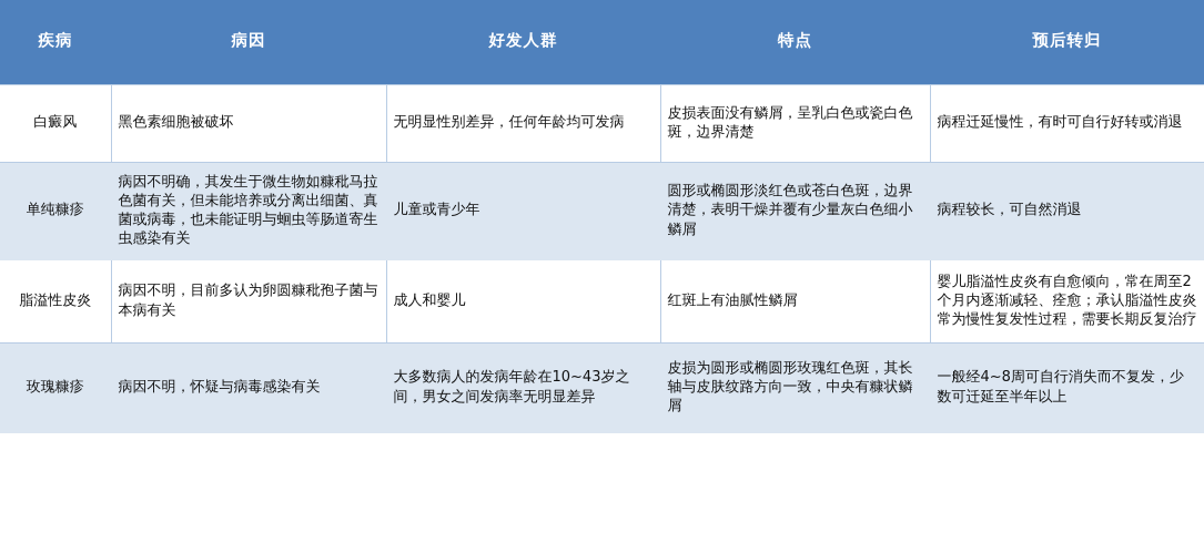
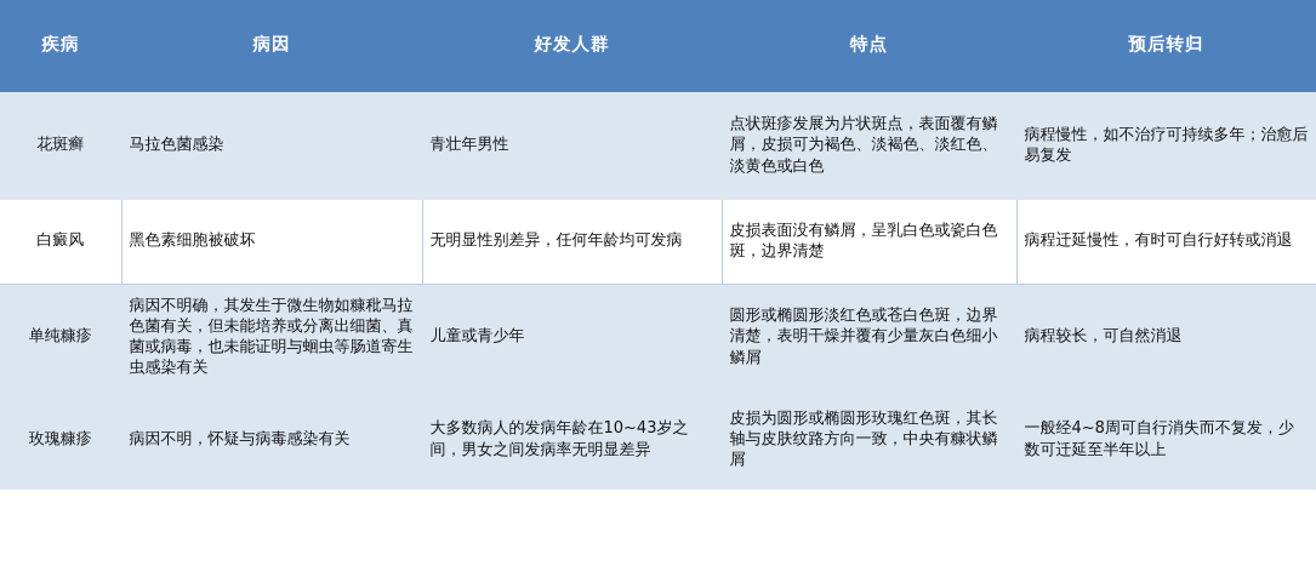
  疾病	病因	好发人群	特点	预后转归
+ 花斑癣	马拉色菌感染	青壮年男性	点状斑疹发展为片状斑点，表面覆有鳞屑，皮损可为褐色、淡褐色、淡红色、淡黄色或白色	病程慢性，如不治疗可持续多年；治愈后易复发
  白癜风	黑色素细胞被破坏	无明显性别差异，任何年龄均可发病	皮损表面没有鳞屑，呈乳白色或瓷白色斑，边界清楚	病程迁延慢性，有时可自行好转或消退
  单纯糠疹	病因不明确，其发生于微生物如糠秕马拉色菌有关，但未能培养或分离出细菌、真菌或病毒，也未能证明与蛔虫等肠道寄生虫感染有关	儿童或青少年	圆形或椭圆形淡红色或苍白色斑，边界清楚，表明干燥并覆有少量灰白色细小鳞屑	病程较长，可自然消退
- 脂溢性皮炎	病因不明，目前多认为卵圆糠秕孢子菌与本病有关	成人和婴儿	红斑上有油腻性鳞屑	婴儿脂溢性皮炎有自愈倾向，常在周至2个月内逐渐减轻、痊愈；承认脂溢性皮炎常为慢性复发性过程，需要长期反复治疗
  玫瑰糠疹	病因不明，怀疑与病毒感染有关	大多数病人的发病年龄在10~43岁之间，男女之间发病率无明显差异	皮损为圆形或椭圆形玫瑰红色斑，其长轴与皮肤纹路方向一致，中央有糠状鳞屑	一般经4~8周可自行消失而不复发，少数可迁延至半年以上
